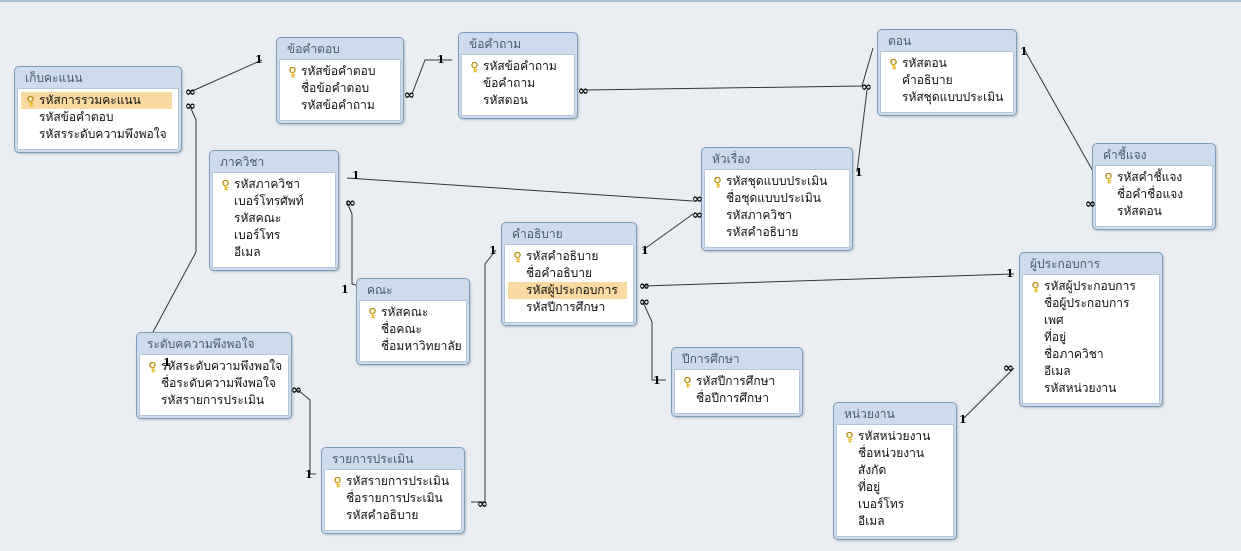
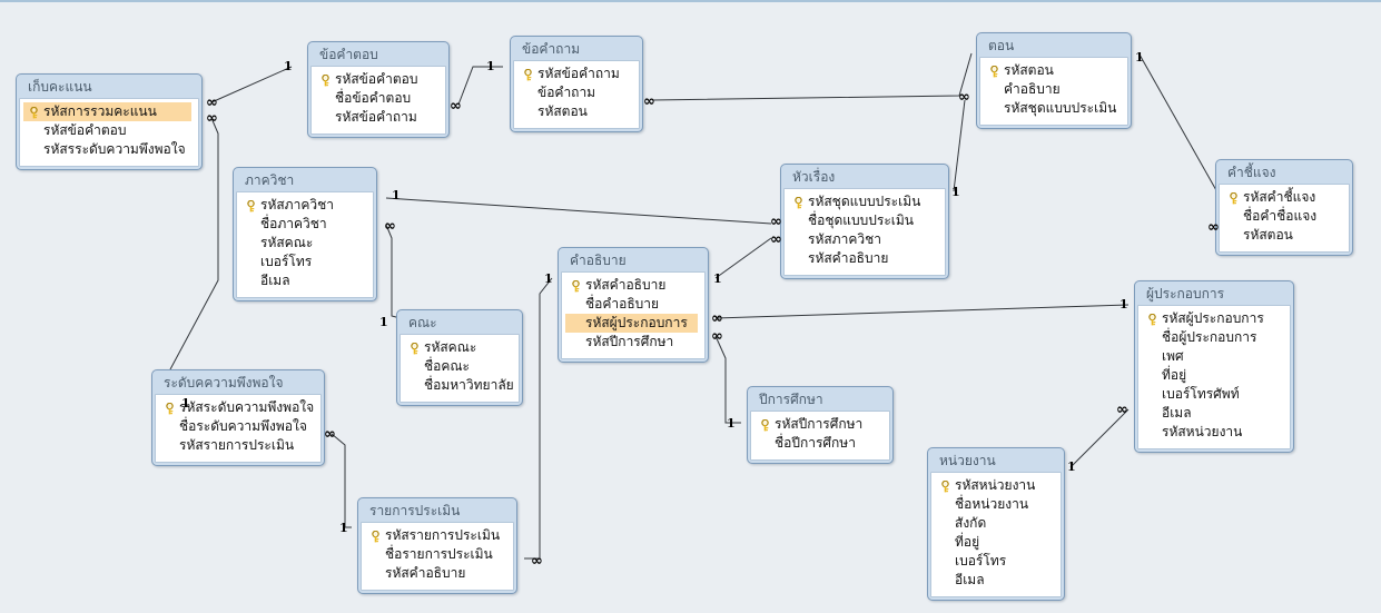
  เก็บคะแนน
  รหัสการรวมคะแนน
  รหัสข้อคำตอบ
  รหัสรระดับความพึงพอใจ
  ข้อคำตอบ
  รหัสข้อคำตอบ
  ชื่อข้อคำตอบ
  รหัสข้อคำถาม
  ข้อคำถาม
  รหัสข้อคำถาม
  ข้อคำถาม
  รหัสตอน
  ตอน
  รหัสตอน
  คำอธิบาย
  รหัสชุดแบบประเมิน
  คำชี้แจง
  รหัสคำชี้แจง
  ชื่อคำชื่อแจง
  รหัสตอน
  ภาควิชา
  รหัสภาควิชา
- เบอร์โทรศัพท์
+ ชื่อภาควิชา
  รหัสคณะ
  เบอร์โทร
  อีเมล
  หัวเรื่อง
  รหัสชุดแบบประเมิน
  ชื่อชุดแบบประเมิน
  รหัสภาควิชา
  รหัสคำอธิบาย
  คำอธิบาย
  รหัสคำอธิบาย
  ชื่อคำอธิบาย
  รหัสผู้ประกอบการ
  รหัสปีการศึกษา
  ผู้ประกอบการ
  รหัสผู้ประกอบการ
  ชื่อผู้ประกอบการ
  เพศ
  ที่อยู่
- ชื่อภาควิชา
+ เบอร์โทรศัพท์
  อีเมล
  รหัสหน่วยงาน
  คณะ
  รหัสคณะ
  ชื่อคณะ
  ชื่อมหาวิทยาลัย
  ระดับคความพึงพอใจ
  รหัสระดับความพึงพอใจ
  ชื่อระดับความพึงพอใจ
  รหัสรายการประเมิน
  ปีการศึกษา
  รหัสปีการศึกษา
  ชื่อปีการศึกษา
  หน่วยงาน
  รหัสหน่วยงาน
  ชื่อหน่วยงาน
  สังกัด
  ที่อยู่
  เบอร์โทร
  อีเมล
  รายการประเมิน
  รหัสรายการประเมิน
  ชื่อรายการประเมิน
  รหัสคำอธิบาย
  ∞
  ∞
  1
  ∞
  1
  ∞
  ∞
  1
  ∞
  1
  ∞
  ∞
  ∞
  1
  1
  1
  ∞
  ∞
  1
  1
  ∞
  1
  ∞
  1
  1
  1
  ∞
